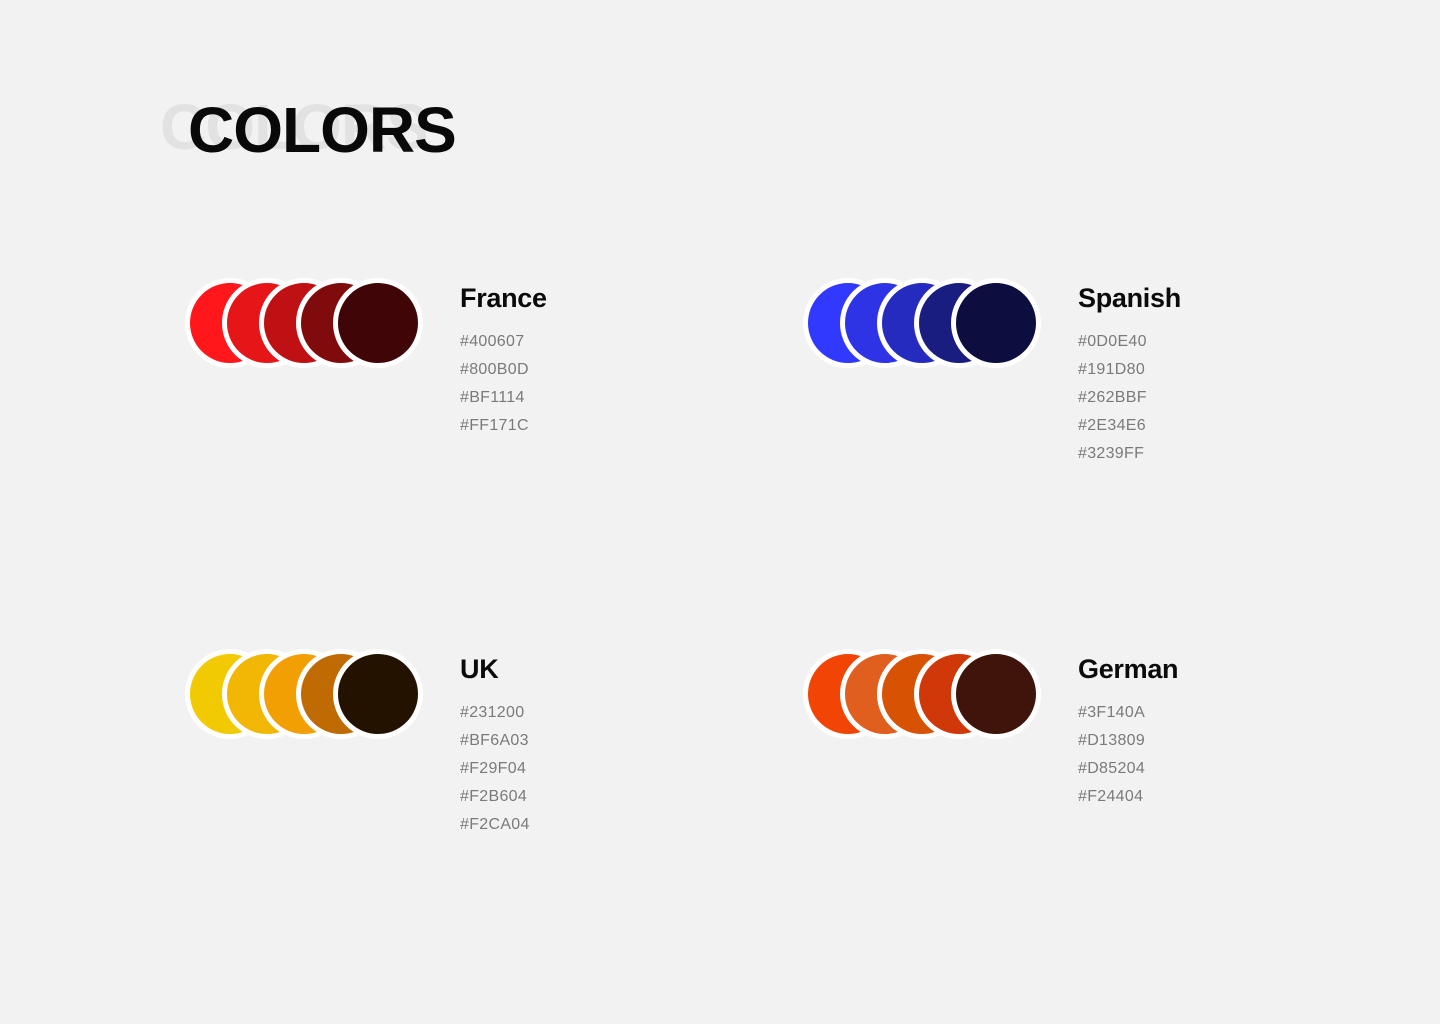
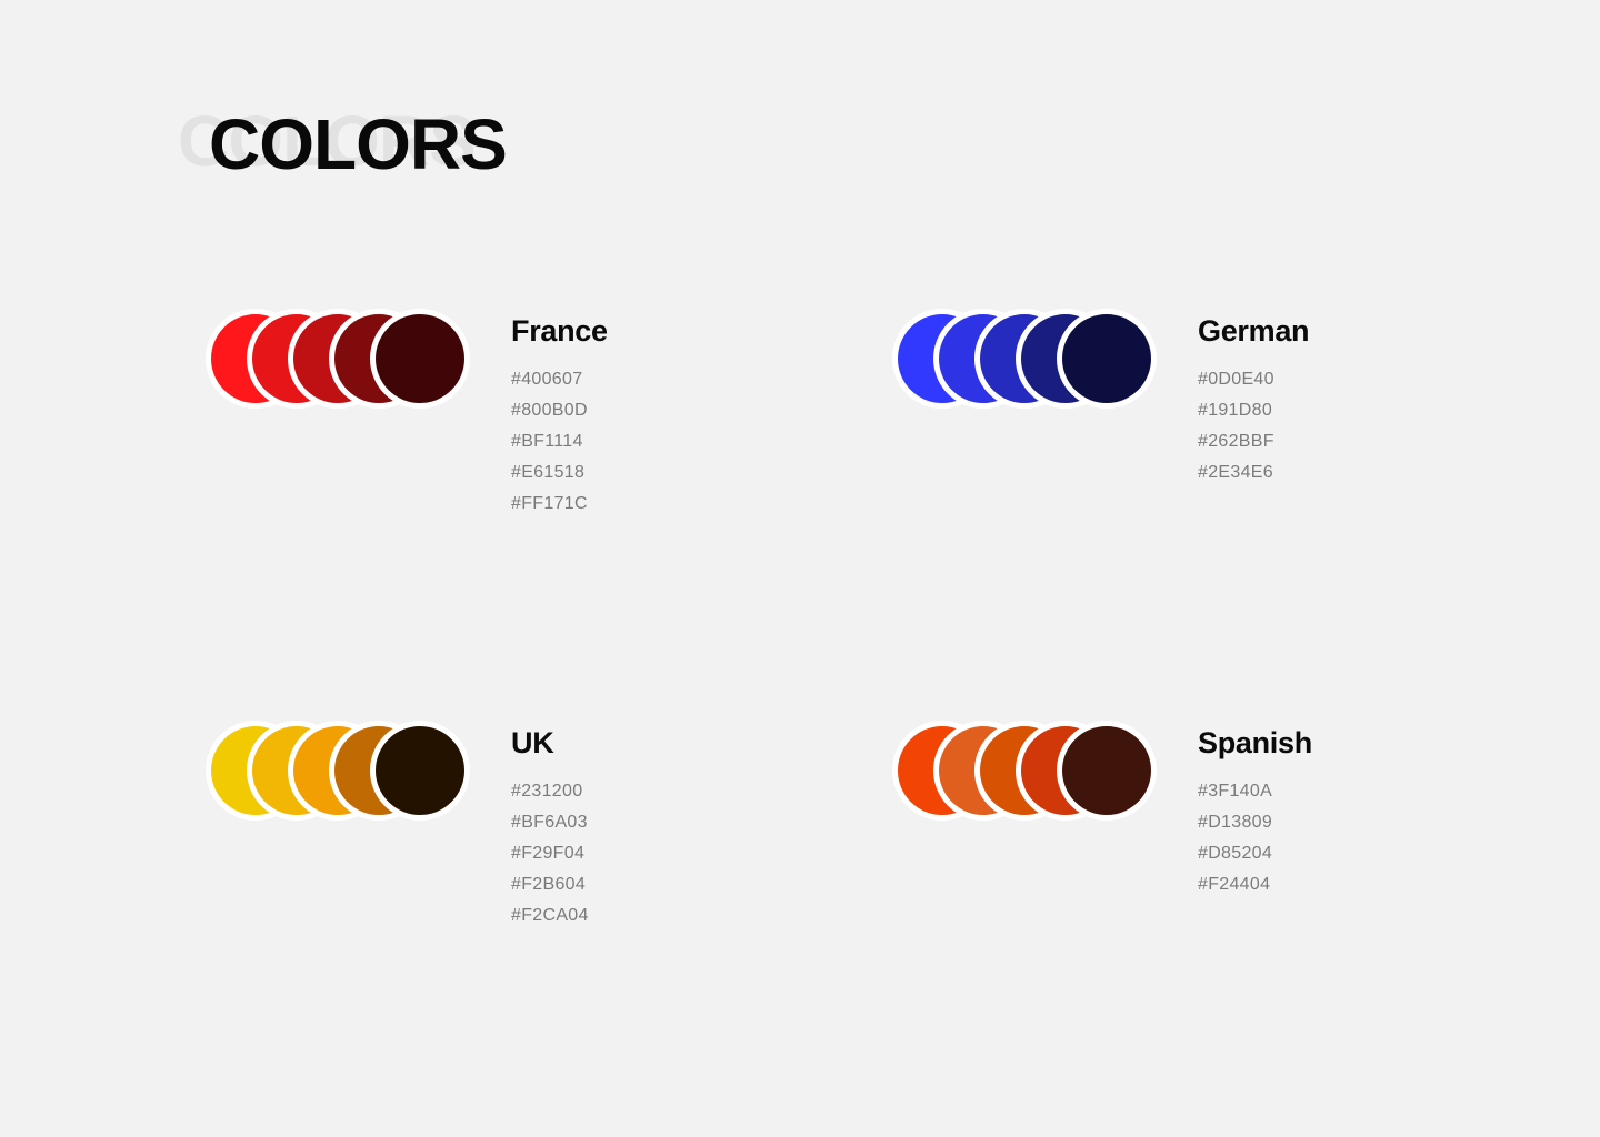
  COLORS
  COLORS
  France
  #400607
  #800B0D
  #BF1114
+ #E61518
  #FF171C
- Spanish
+ German
  #0D0E40
  #191D80
  #262BBF
  #2E34E6
- #3239FF
  UK
  #231200
  #BF6A03
  #F29F04
  #F2B604
  #F2CA04
- German
+ Spanish
  #3F140A
  #D13809
  #D85204
  #F24404
